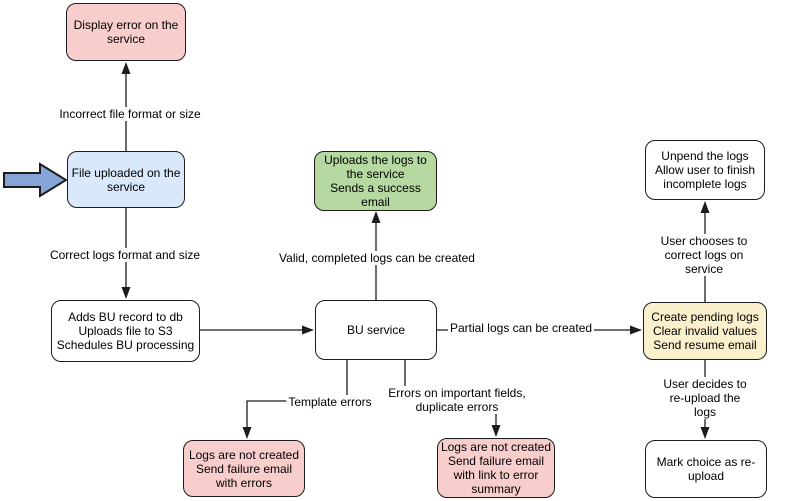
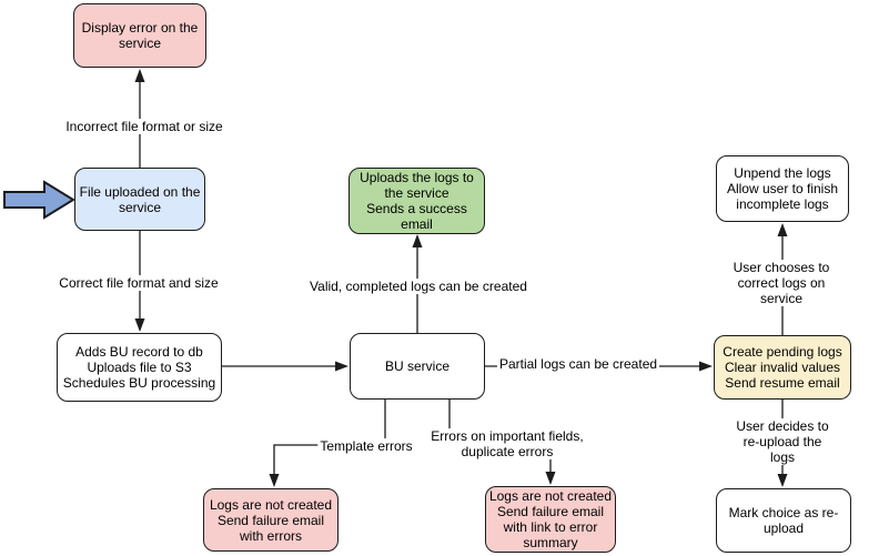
  Display error on the
  service
  File uploaded on the
  service
  Adds BU record to db
  Uploads file to S3
  Schedules BU processing
  Uploads the logs to
  the service
  Sends a success
  email
  BU service
  Create pending logs
  Clear invalid values
  Send resume email
  Unpend the logs
  Allow user to finish
  incomplete logs
  Mark choice as re-
  upload
  Logs are not created
  Send failure email
  with errors
  Logs are not created
  Send failure email
  with link to error
  summary
  Incorrect file format or size
- Correct logs format and size
+ Correct file format and size
  Valid, completed logs can be created
  Partial logs can be created
  Template errors
  Errors on important fields,
  duplicate errors
  User chooses to correct logs on service
  User decides to re-upload the logs
